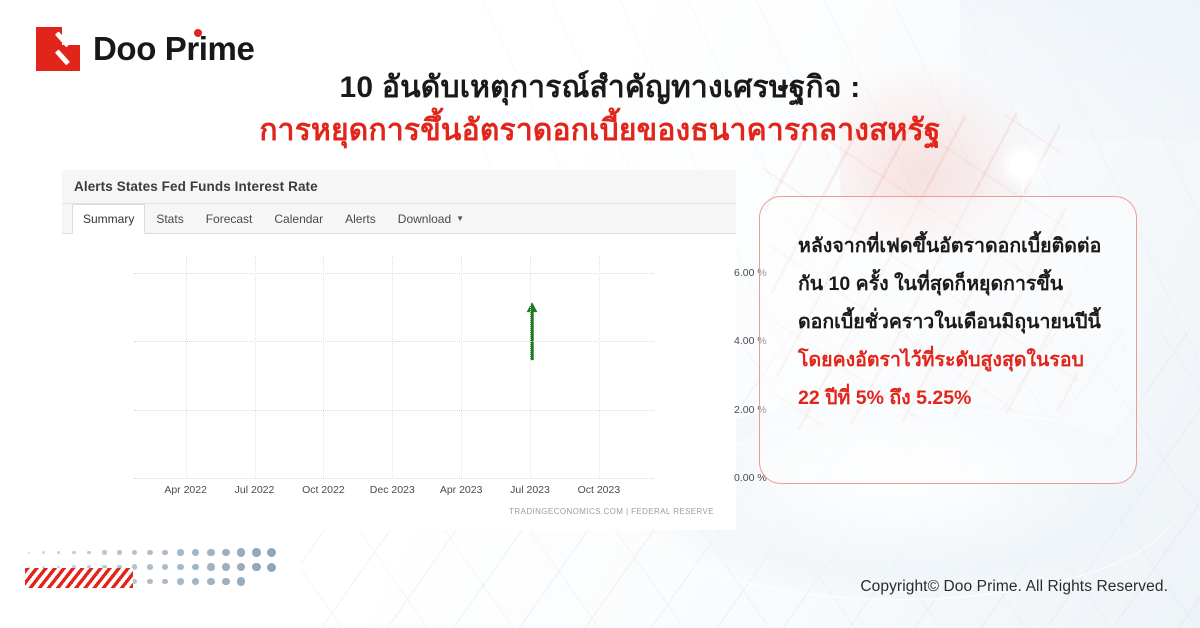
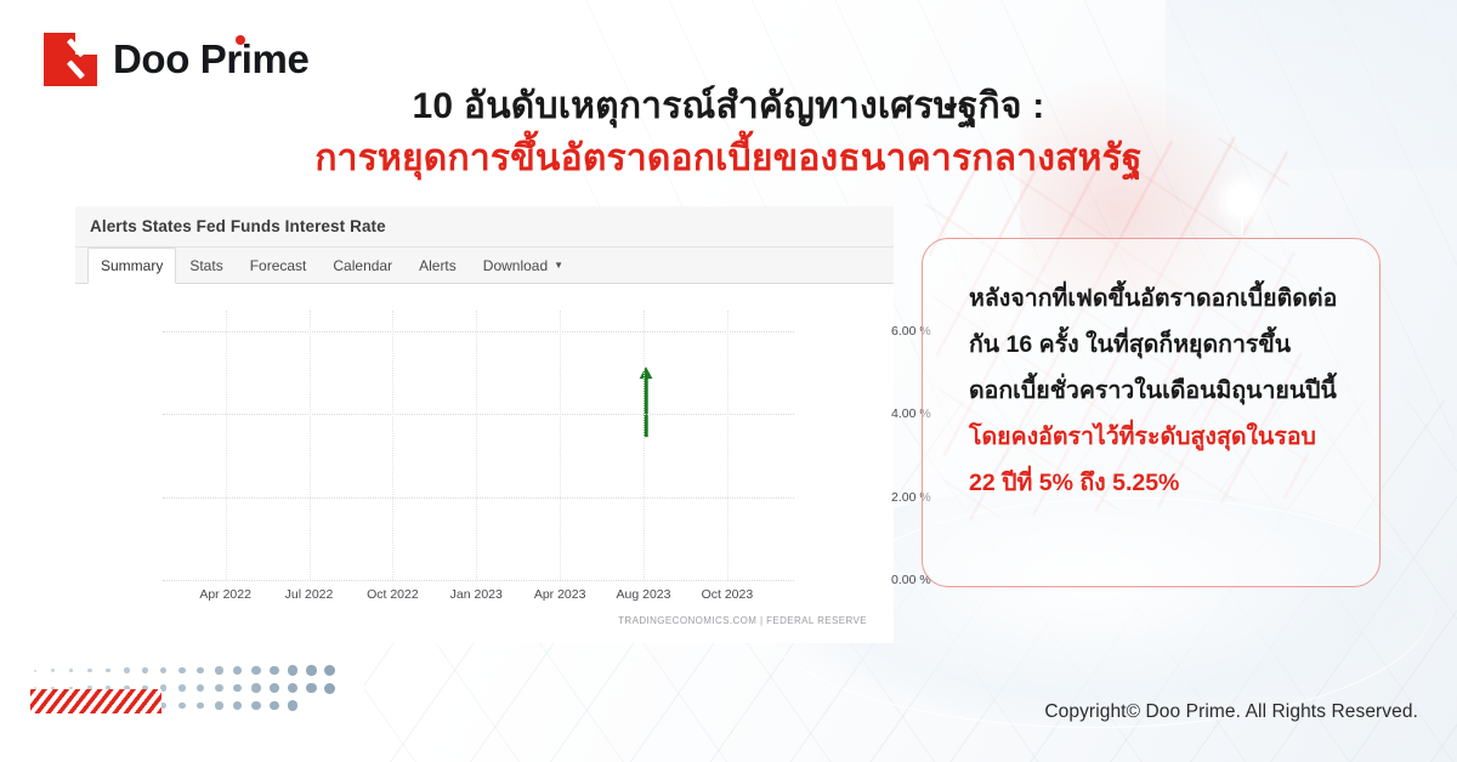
  Doo Prime
  10 อันดับเหตุการณ์สำคัญทางเศรษฐกิจ :
  การหยุดการขึ้นอัตราดอกเบี้ยของธนาคารกลางสหรัฐ
  Alerts States Fed Funds Interest Rate
  Summary
  Stats
  Forecast
  Calendar
  Alerts
  Download
  ▼
  0.00 %
  2.00 %
  4.00 %
  6.00 %
  Apr 2022
  Jul 2022
  Oct 2022
- Dec 2023
+ Jan 2023
  Apr 2023
- Jul 2023
+ Aug 2023
  Oct 2023
  TRADINGECONOMICS.COM | FEDERAL RESERVE
- หลังจากที่เฟดขึ้นอัตราดอกเบี้ยติดต่อกัน 10 ครั้ง ในที่สุดก็หยุดการขึ้นดอกเบี้ยชั่วคราวในเดือนมิถุนายนปีนี้ โดยคงอัตราไว้ที่ระดับสูงสุดในรอบ 22 ปีที่ 5% ถึง 5.25%
+ หลังจากที่เฟดขึ้นอัตราดอกเบี้ยติดต่อกัน 16 ครั้ง ในที่สุดก็หยุดการขึ้นดอกเบี้ยชั่วคราวในเดือนมิถุนายนปีนี้ โดยคงอัตราไว้ที่ระดับสูงสุดในรอบ 22 ปีที่ 5% ถึง 5.25%
  Copyright© Doo Prime. All Rights Reserved.
